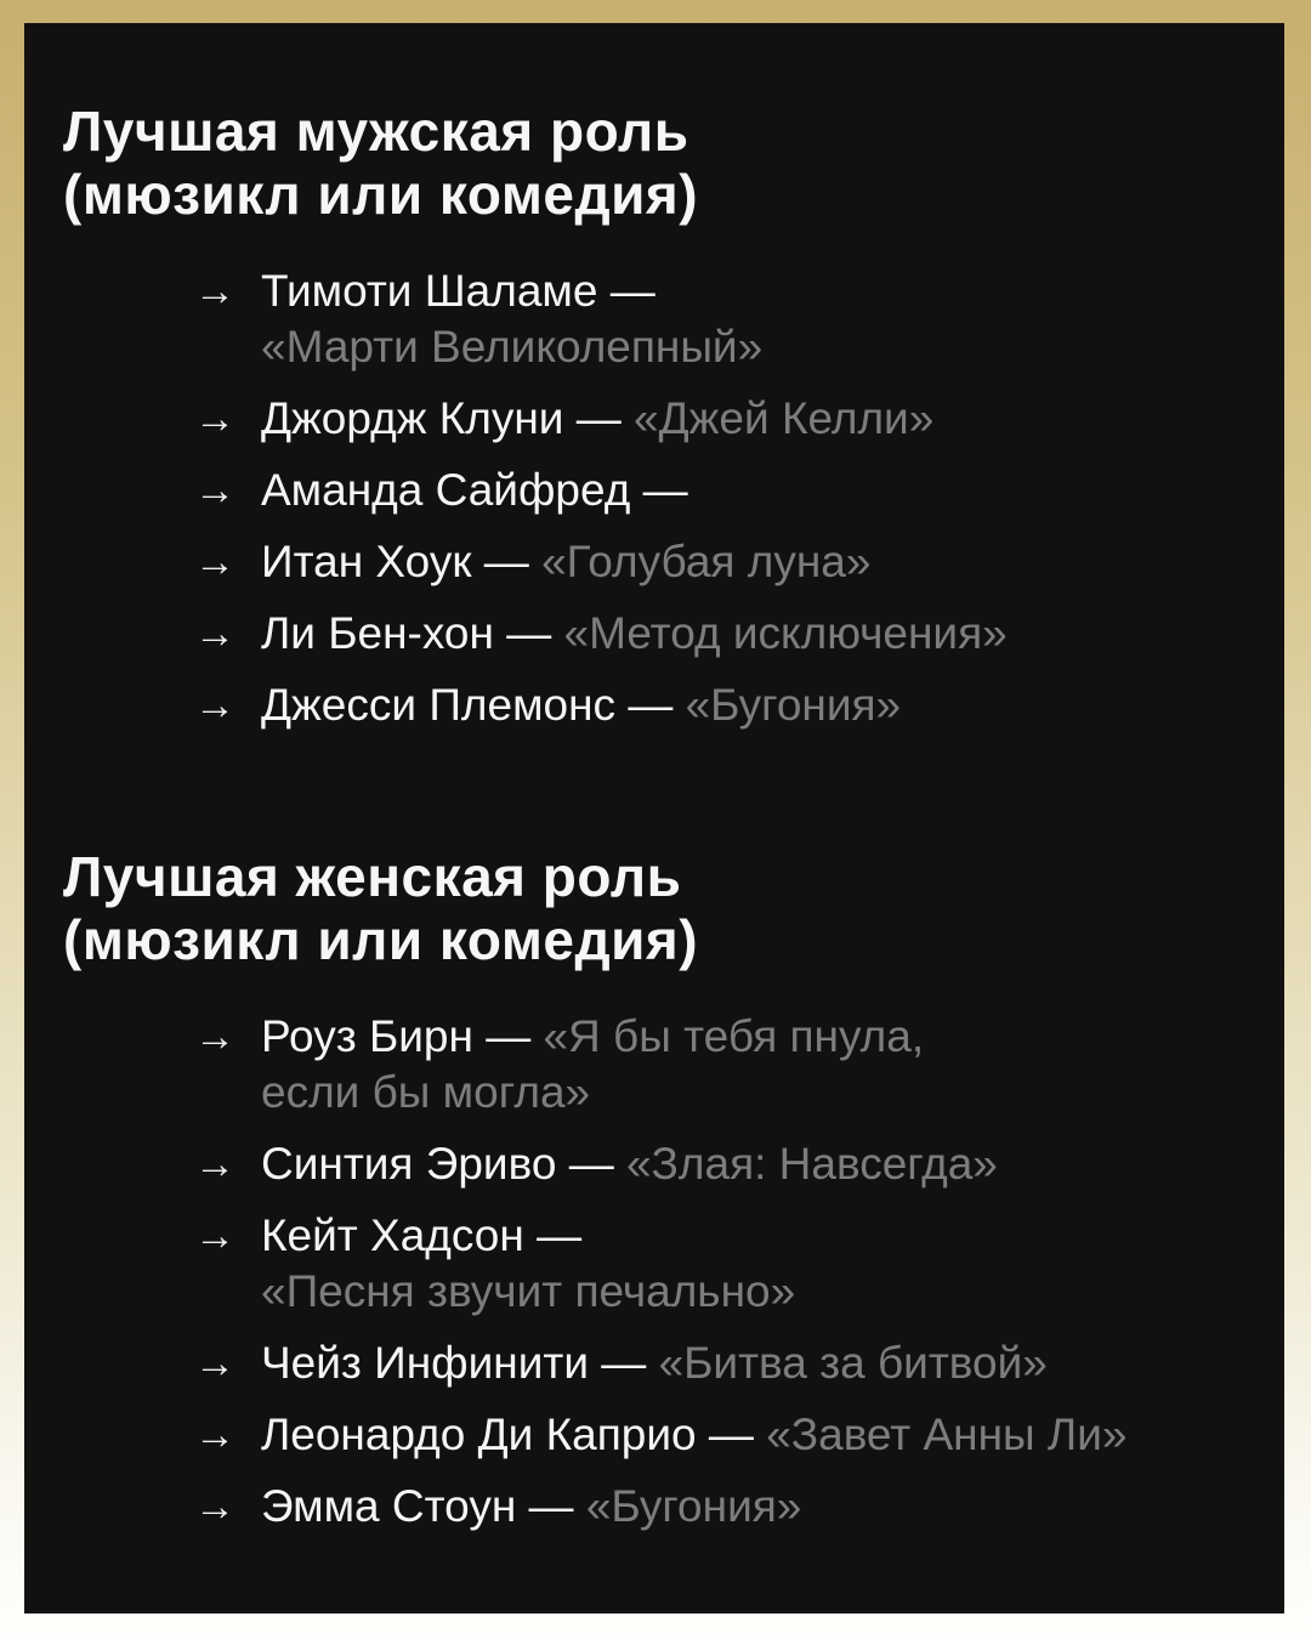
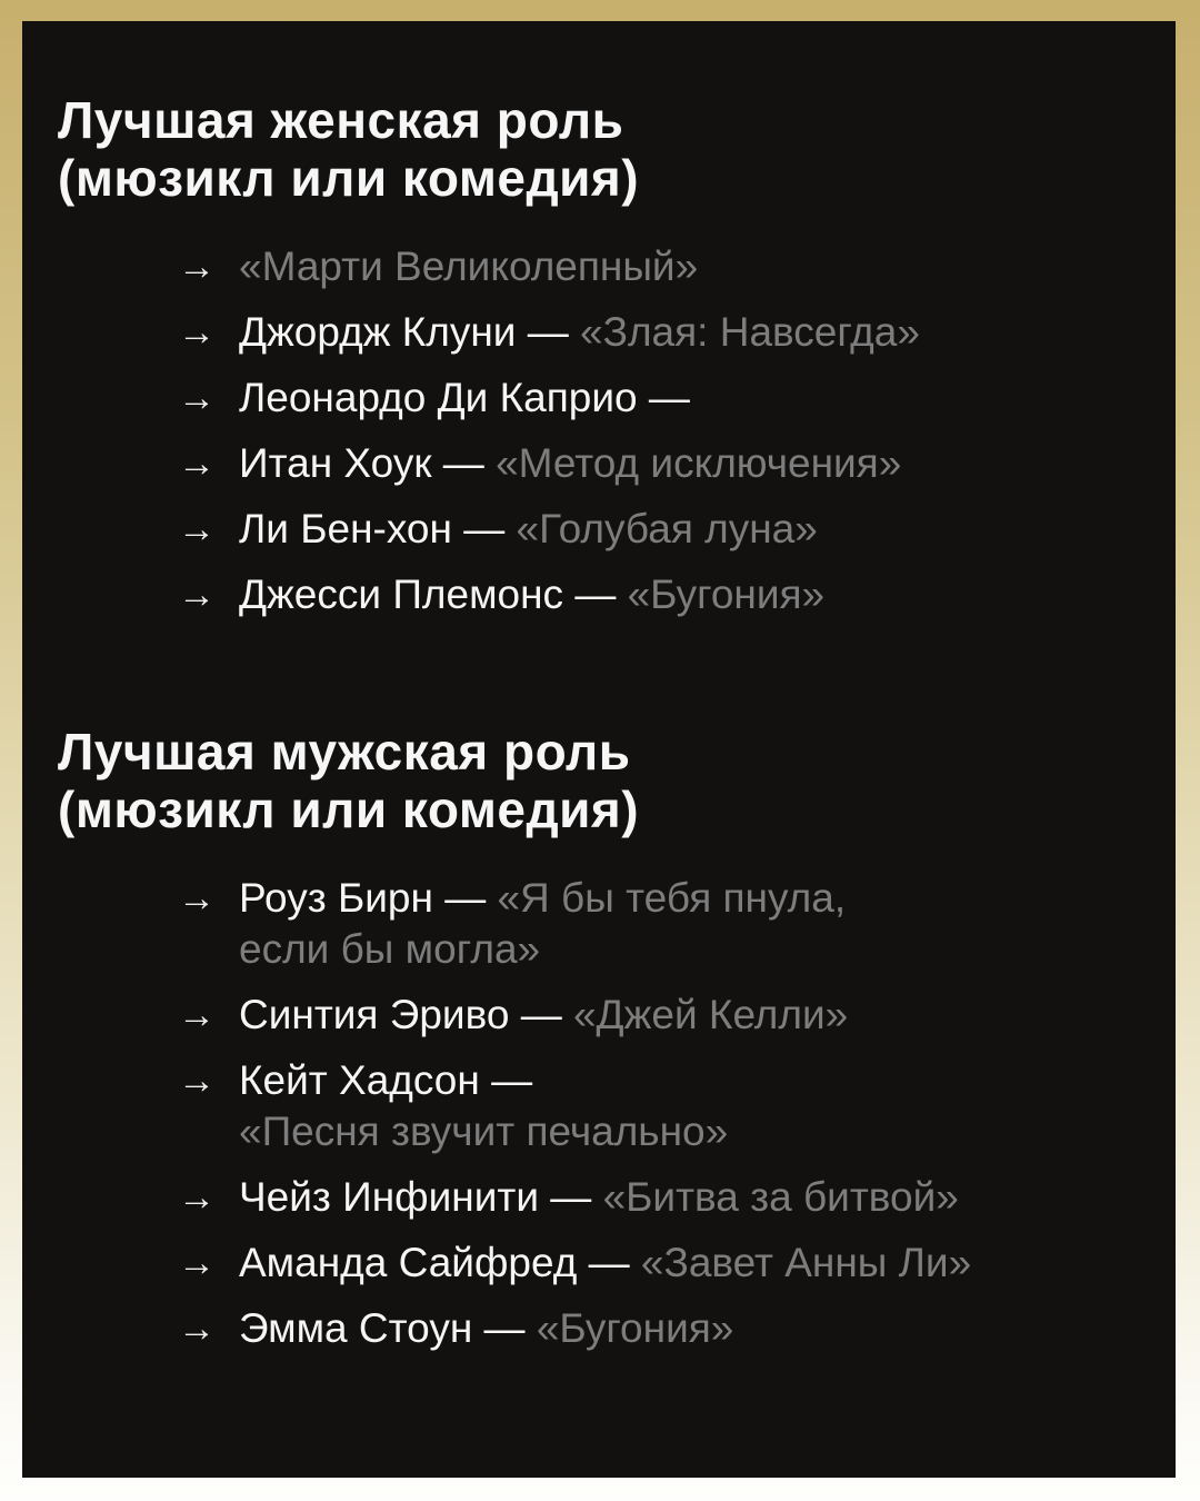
- Лучшая мужская роль
+ Лучшая женская роль
  (мюзикл или комедия)
  →
- Тимоти Шаламе —
  «Марти Великолепный»
  →
- Джордж Клуни — «Джей Келли»
+ Джордж Клуни — «Злая: Навсегда»
  →
- Аманда Сайфред —
+ Леонардо Ди Каприо —
  →
- Итан Хоук — «Голубая луна»
+ Итан Хоук — «Метод исключения»
  →
- Ли Бен-хон — «Метод исключения»
+ Ли Бен-хон — «Голубая луна»
  →
  Джесси Племонс — «Бугония»
- Лучшая женская роль
+ Лучшая мужская роль
  (мюзикл или комедия)
  →
  Роуз Бирн — «Я бы тебя пнула,
  если бы могла»
  →
- Синтия Эриво — «Злая: Навсегда»
+ Синтия Эриво — «Джей Келли»
  →
  Кейт Хадсон —
  «Песня звучит печально»
  →
  Чейз Инфинити — «Битва за битвой»
  →
- Леонардо Ди Каприо — «Завет Анны Ли»
+ Аманда Сайфред — «Завет Анны Ли»
  →
  Эмма Стоун — «Бугония»
